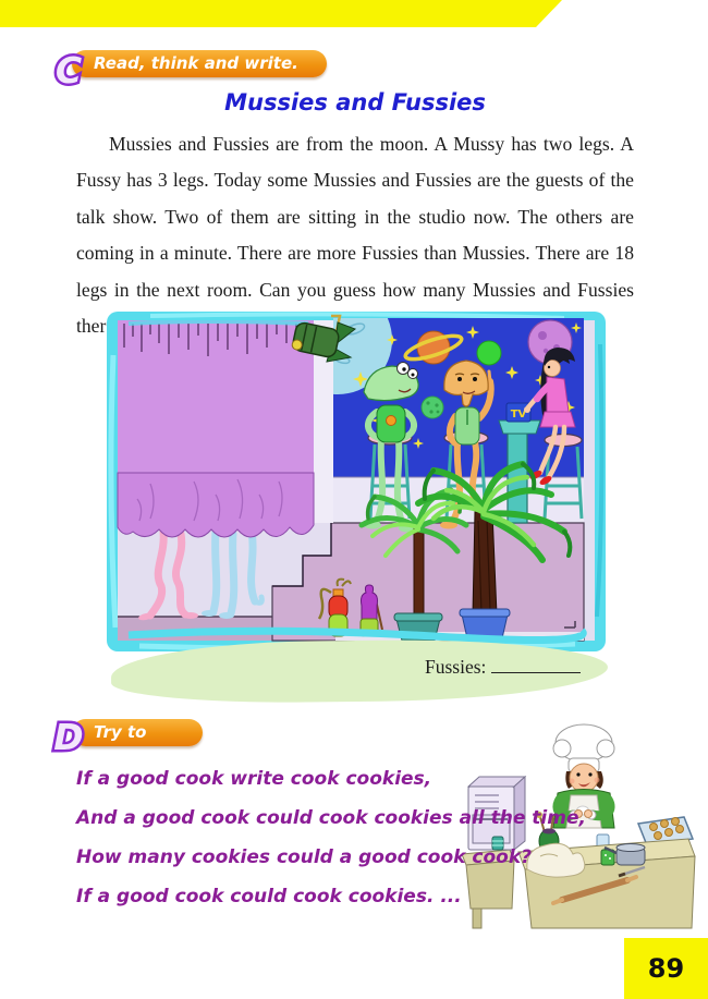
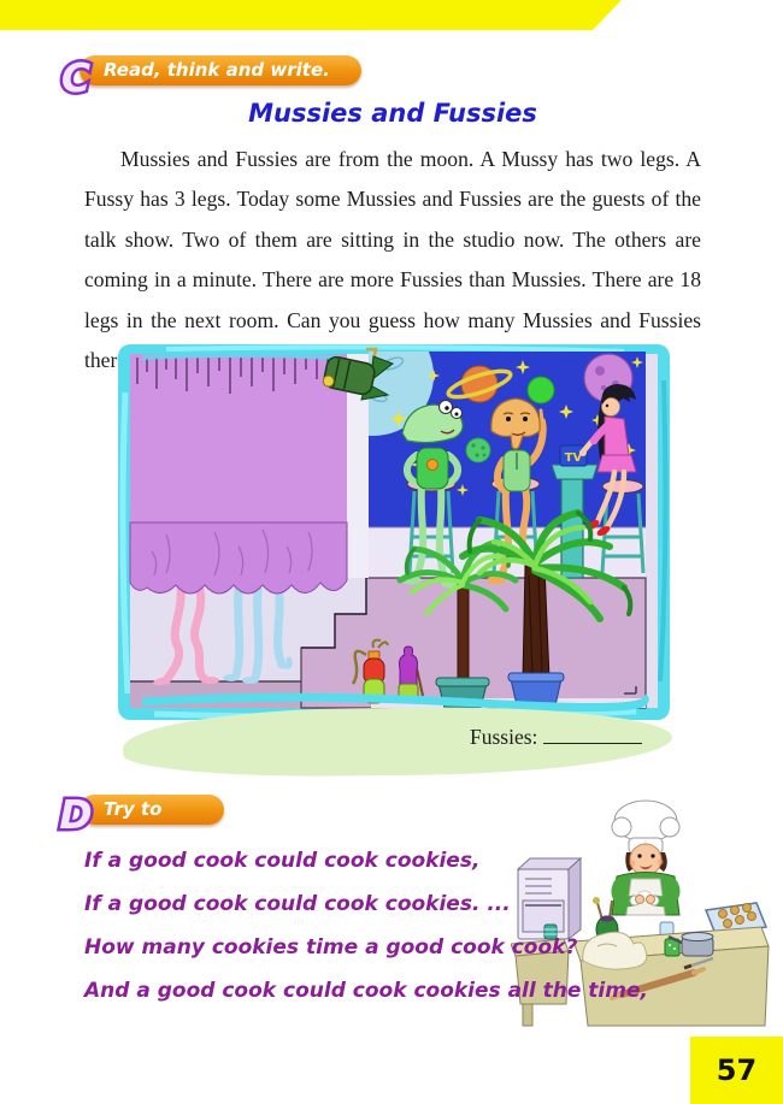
  C
  Read, think and write.
  Mussies and Fussies
  Mussies and Fussies are from the moon. A Mussy has two legs. A Fussy has 3 legs. Today some Mussies and Fussies are the guests of the talk show. Two of them are sitting in the studio now. The others are coming in a minute. There are more Fussies than Mussies. There are 18 legs in the next room. Can you guess how many Mussies and Fussies ther
  TV
  Fussies:
  D
- If a good cook write cook cookies,
+ If a good cook could cook cookies,
- And a good cook could cook cookies all the time,
+ If a good cook could cook cookies. ...
- How many cookies could a good cook cook?
+ How many cookies time a good cook cook?
- If a good cook could cook cookies. ...
+ And a good cook could cook cookies all the time,
- 89
+ 57
